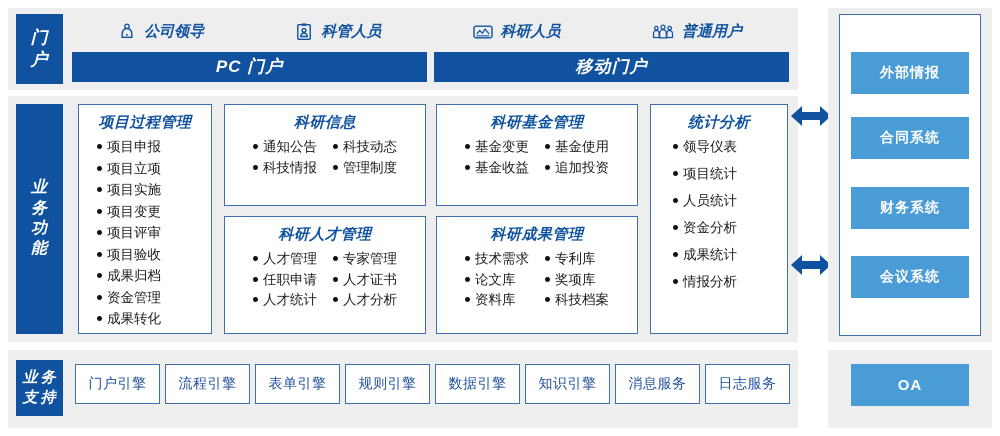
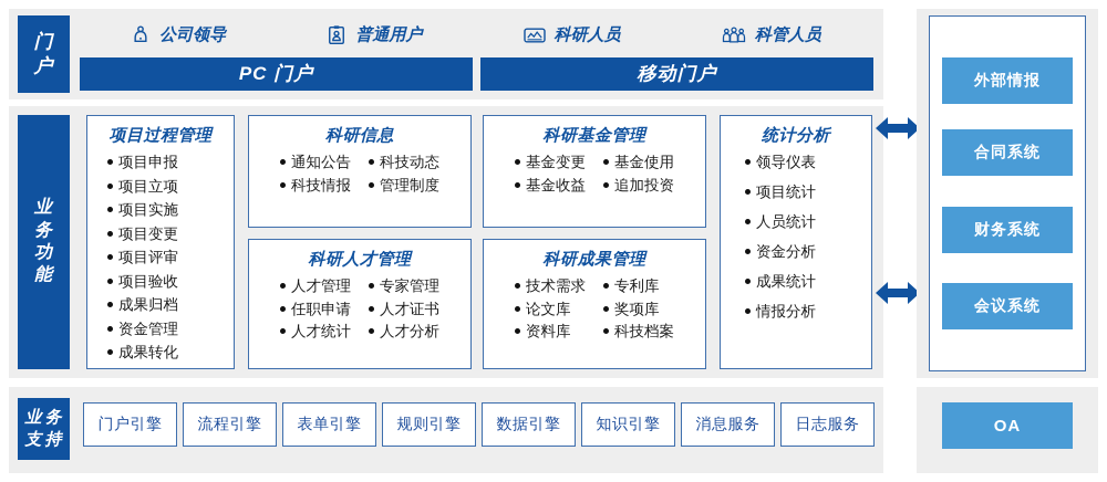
  门
  户
  公司领导
- 科管人员
+ 普通用户
  科研人员
- 普通用户
+ 科管人员
  PC 门户
  移动门户
  业
  务
  功
  能
  项目过程管理
  项目申报
  项目立项
  项目实施
  项目变更
  项目评审
  项目验收
  成果归档
  资金管理
  成果转化
  科研信息
  通知公告
  科技动态
  科技情报
  管理制度
  科研基金管理
  基金变更
  基金使用
  基金收益
  追加投资
  科研人才管理
  人才管理
  专家管理
  任职申请
  人才证书
  人才统计
  人才分析
  科研成果管理
  技术需求
  专利库
  论文库
  奖项库
  资料库
  科技档案
  统计分析
  领导仪表
  项目统计
  人员统计
  资金分析
  成果统计
  情报分析
  外部情报
  合同系统
  财务系统
  会议系统
  业
  务
  支
  持
  门户引擎
  流程引擎
  表单引擎
  规则引擎
  数据引擎
  知识引擎
  消息服务
  日志服务
  OA
